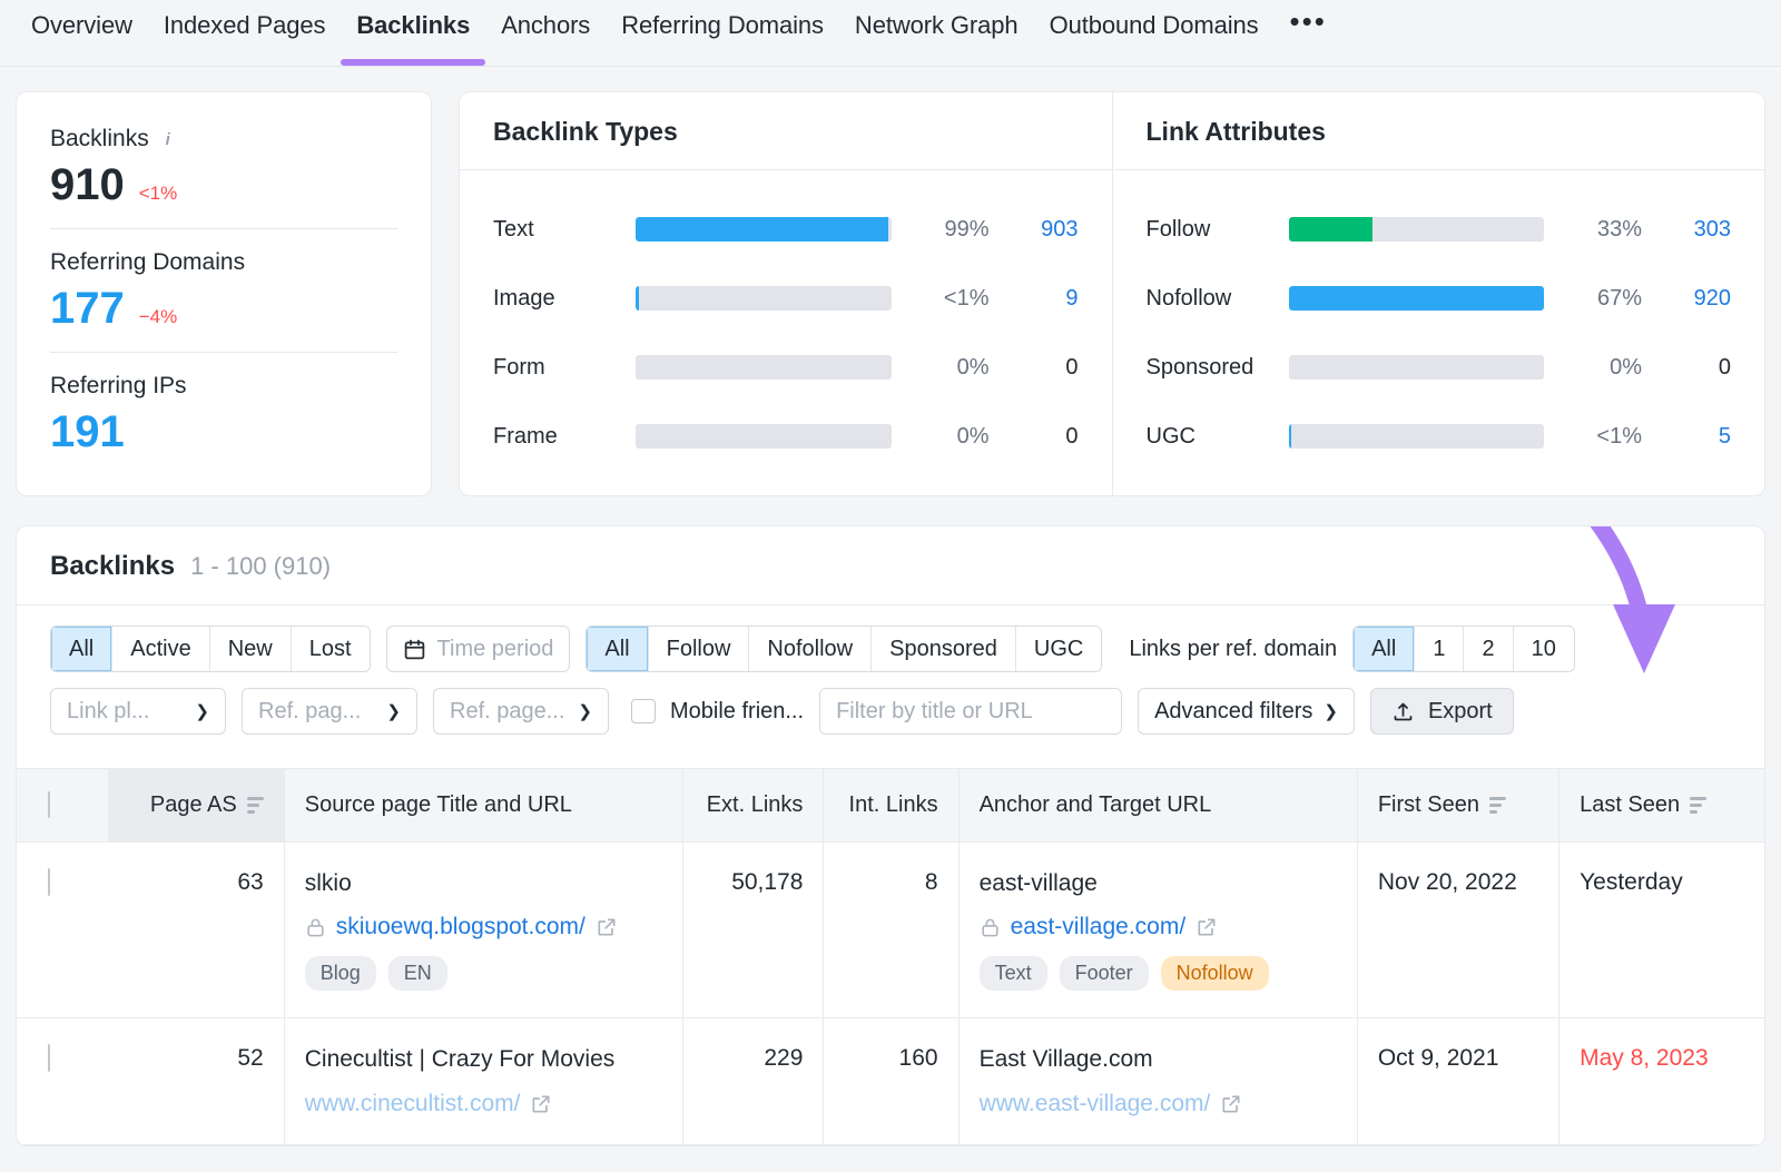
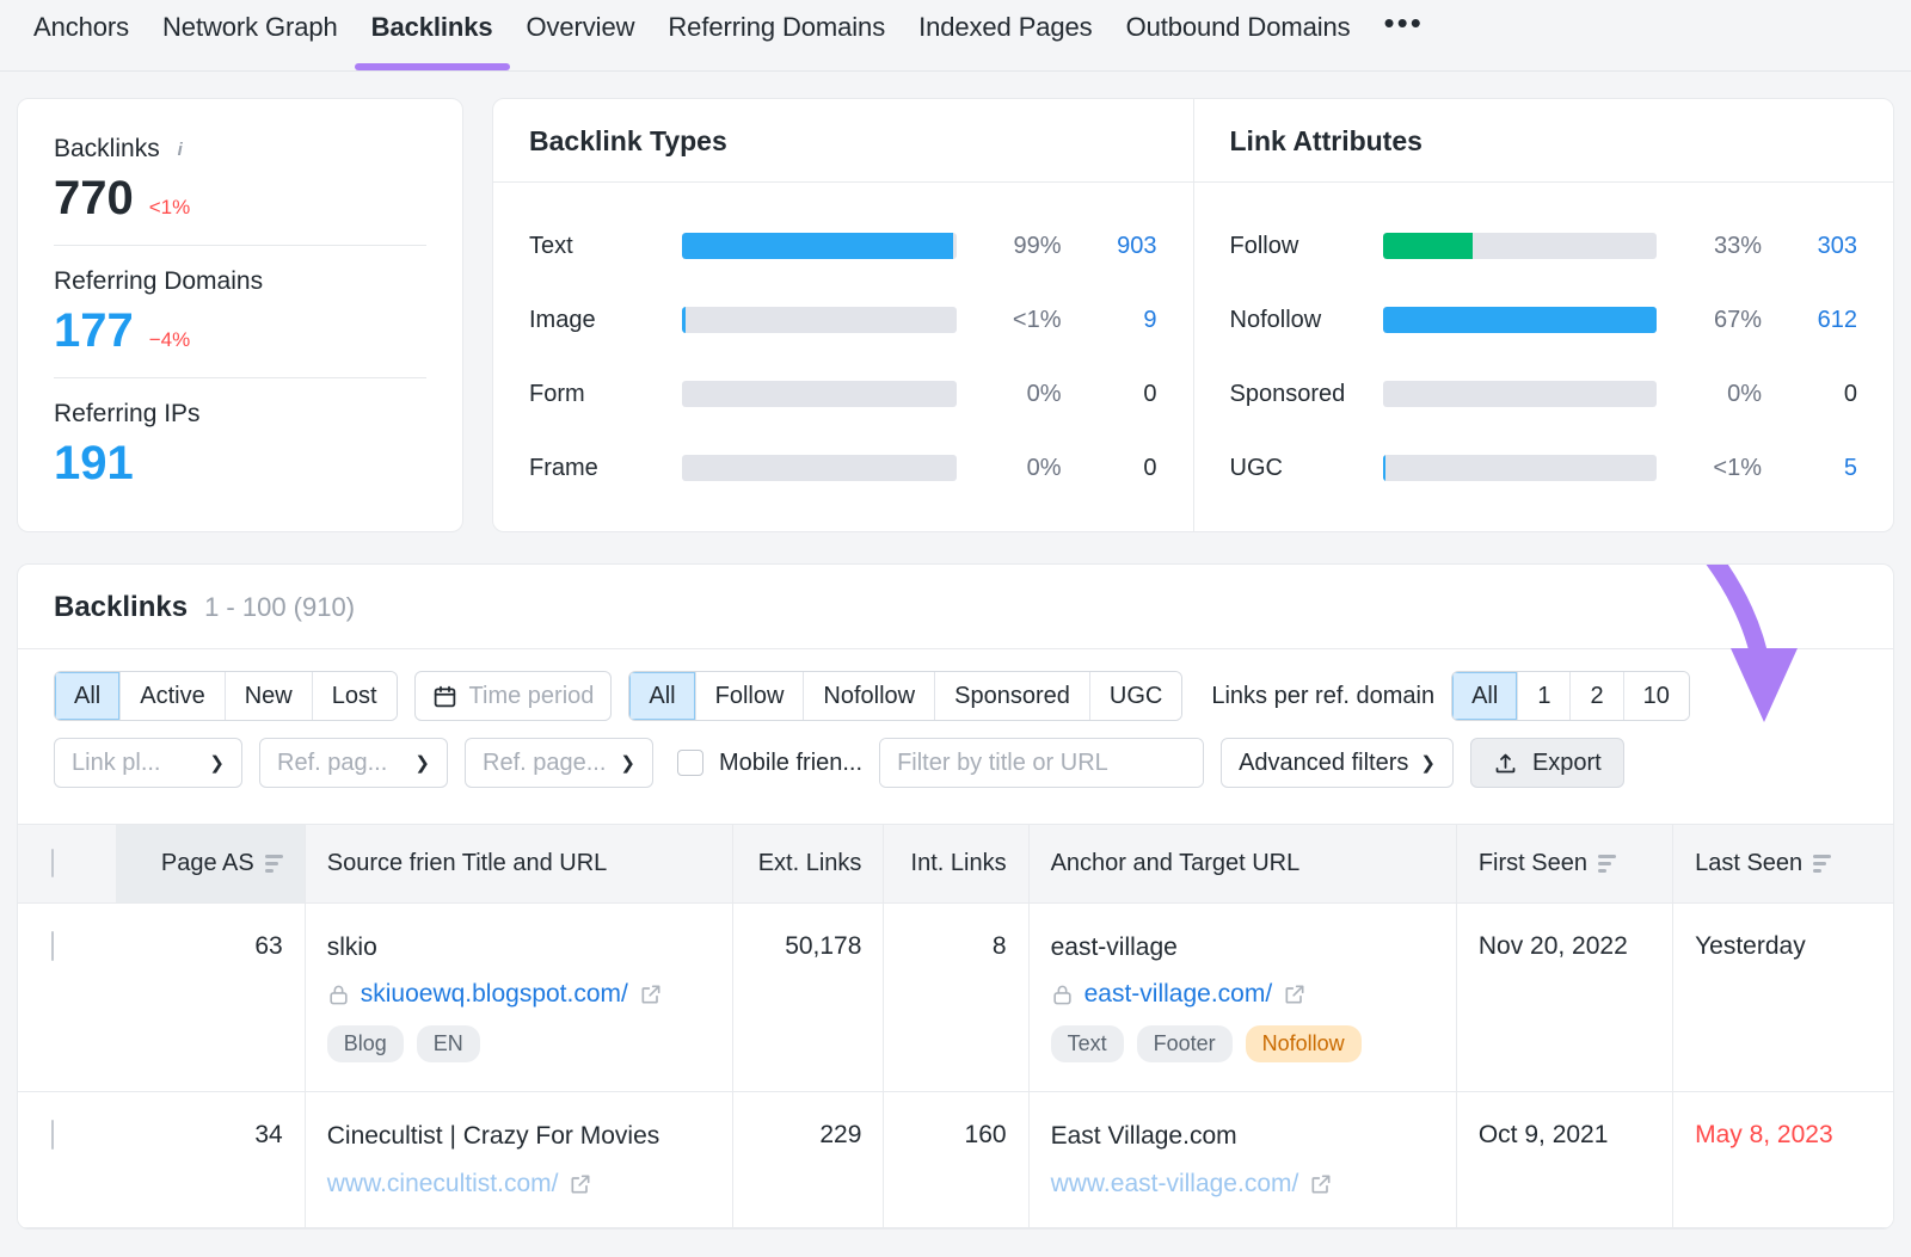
- Overview
+ Anchors
- Indexed Pages
+ Network Graph
  Backlinks
- Anchors
+ Overview
  Referring Domains
- Network Graph
+ Indexed Pages
  Outbound Domains
  •••
  Backlinks
  i
- 910
+ 770
  <1%
  Referring Domains
  177
  −4%
  Referring IPs
  191
  Backlink Types
  Text
  99%
  903
  Image
  <1%
  9
  Form
  0%
  0
  Frame
  0%
  0
  Link Attributes
  Follow
  33%
  303
  Nofollow
  67%
- 920
+ 612
  Sponsored
  0%
  0
  UGC
  <1%
  5
  Backlinks
  1 - 100 (910)
  All
  Active
  New
  Lost
  Time period
  All
  Follow
  Nofollow
  Sponsored
  UGC
  Links per ref. domain
  All
  1
  2
  10
  Link pl...
  ❯
  Ref. pag...
  ❯
  Ref. page...
  ❯
  Mobile frien...
  Filter by title or URL
  Advanced filters
  ❯
  Export
- 	Page AS	Source page Title and URL	Ext. Links	Int. Links	Anchor and Target URL	First Seen	Last Seen
+ 	Page AS	Source frien Title and URL	Ext. Links	Int. Links	Anchor and Target URL	First Seen	Last Seen
  	63	slkioskiuoewq.blogspot.com/Blog EN	50,178	8	east-villageeast-village.com/Text Footer Nofollow	Nov 20, 2022	Yesterday
- 	52	Cinecultist | Crazy For Movieswww.cinecultist.com/	229	160	East Village.comwww.east-village.com/	Oct 9, 2021	May 8, 2023
+ 	34	Cinecultist | Crazy For Movieswww.cinecultist.com/	229	160	East Village.comwww.east-village.com/	Oct 9, 2021	May 8, 2023
